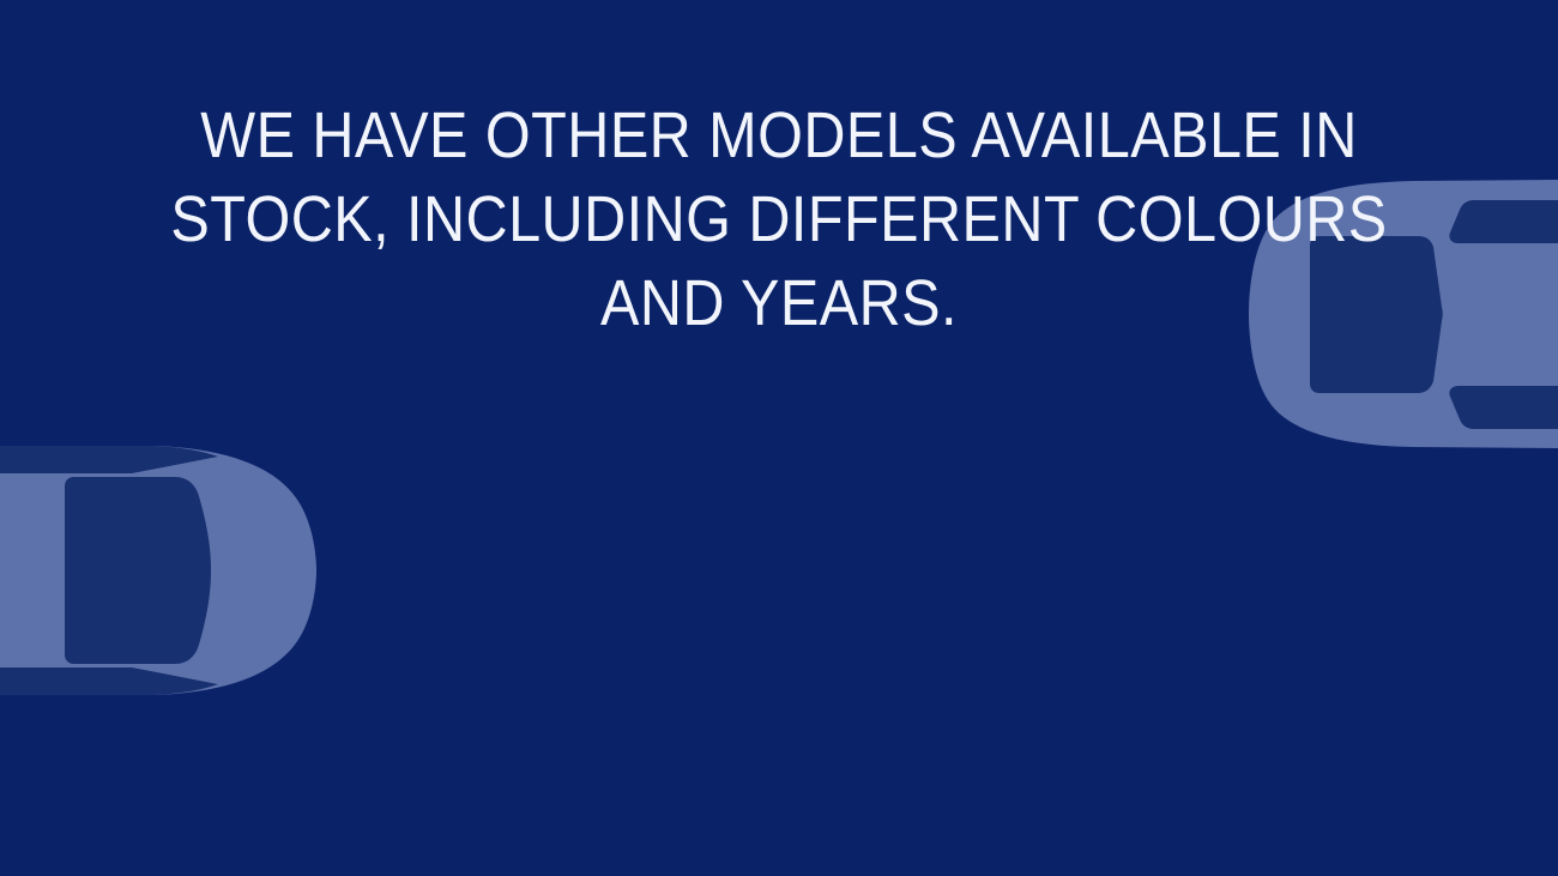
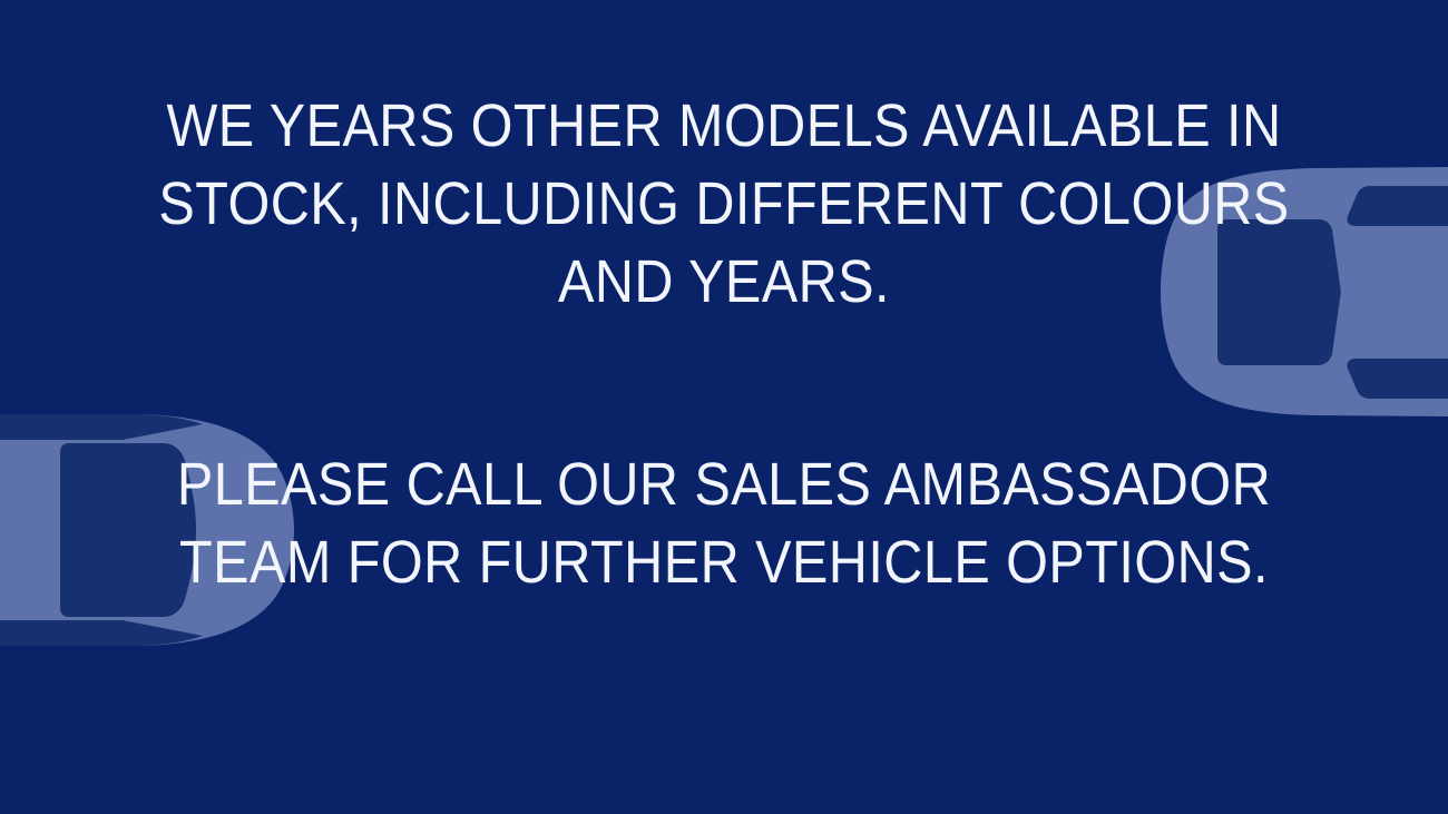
- WE HAVE OTHER MODELS AVAILABLE IN STOCK, INCLUDING DIFFERENT COLOURS AND YEARS.
+ WE YEARS OTHER MODELS AVAILABLE IN STOCK, INCLUDING DIFFERENT COLOURS AND YEARS.
+ PLEASE CALL OUR SALES AMBASSADOR TEAM FOR FURTHER VEHICLE OPTIONS.
